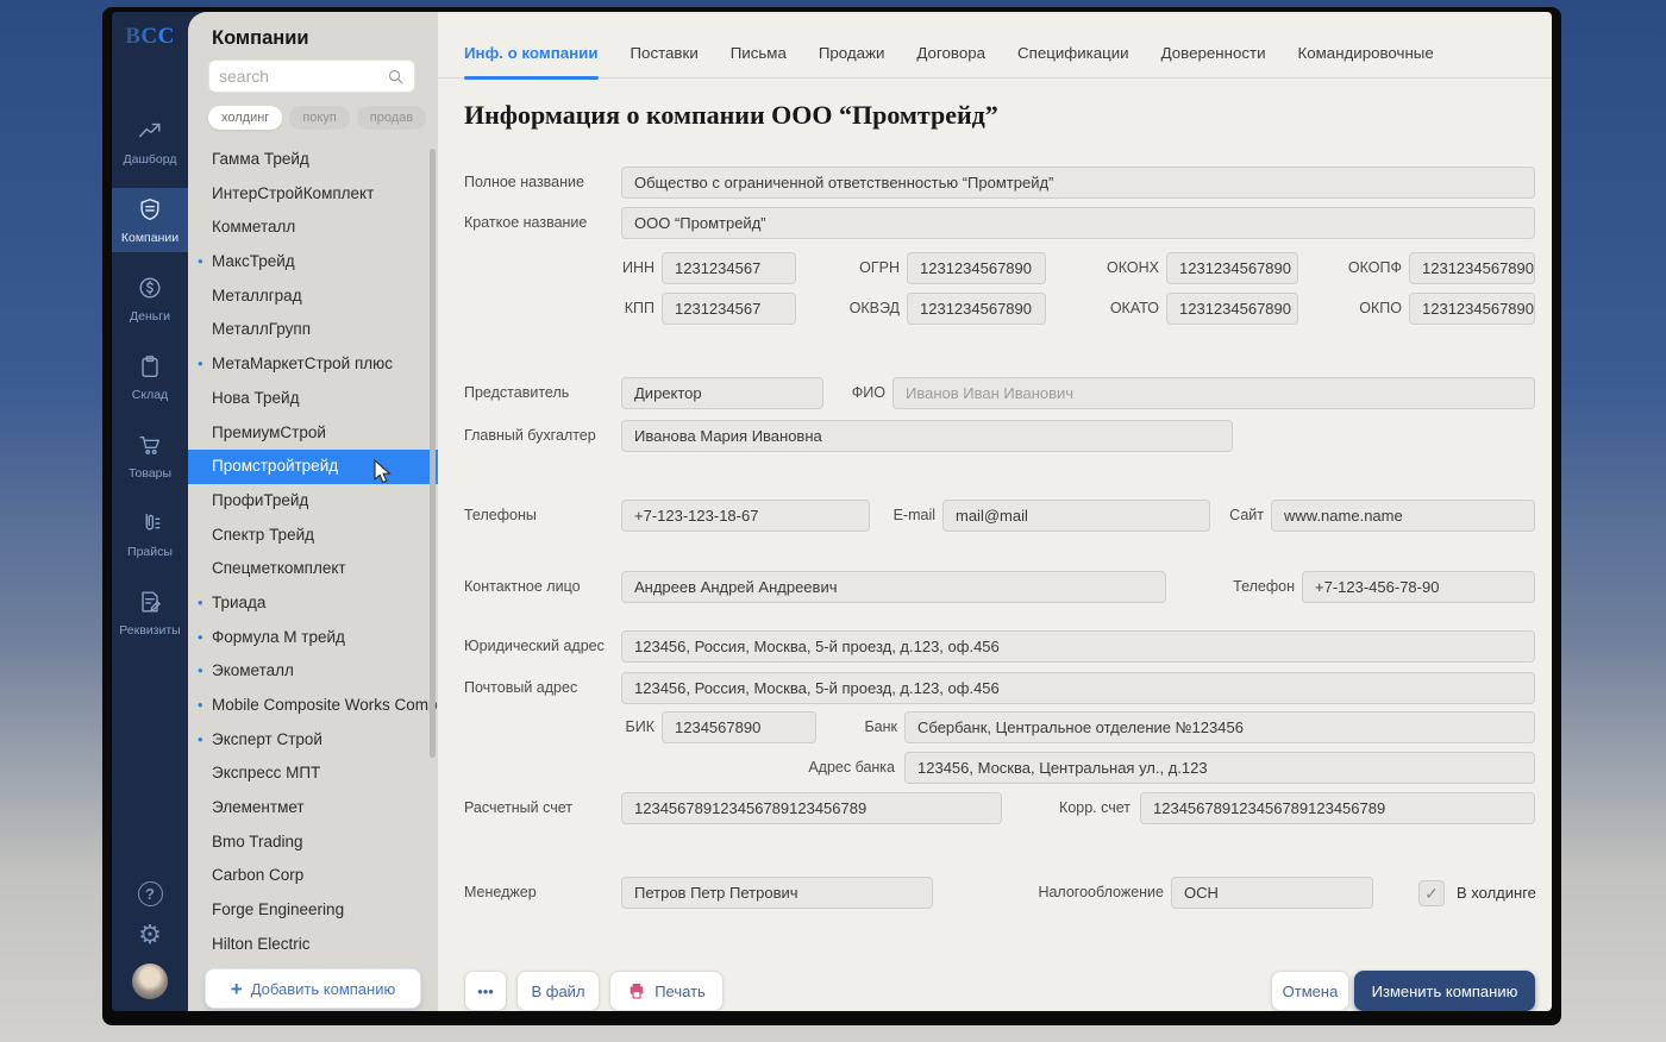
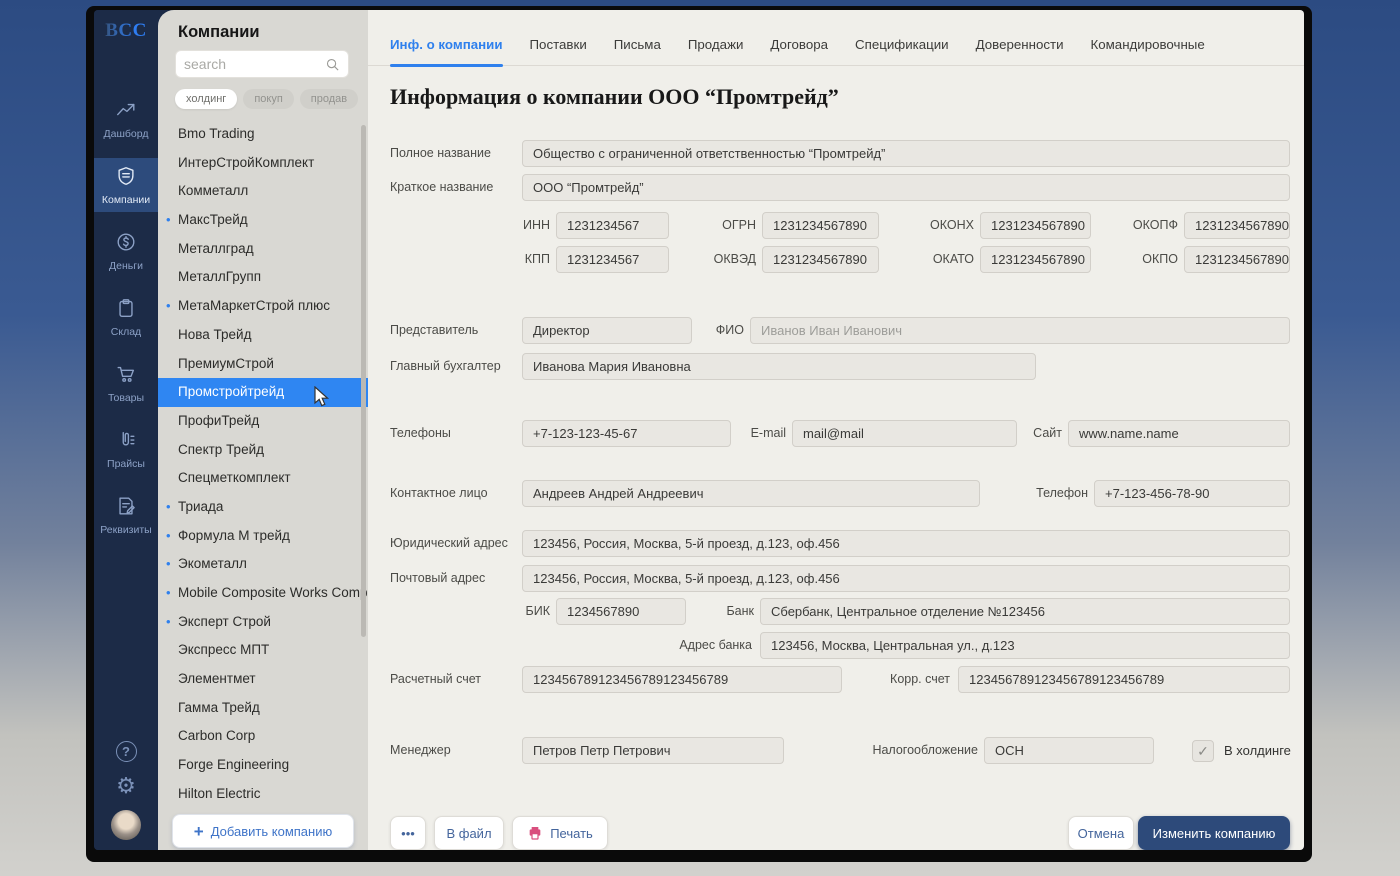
  BCC
  Дашборд
  Компании
  Деньги
  Склад
  Товары
  Прайсы
  Реквизиты
  ?
  ⚙
  Компании
  search
  холдинг
  покуп
  продав
- Гамма Трейд
+ Bmo Trading
  ИнтерСтройКомплект
  Комметалл
  •
  МаксТрейд
  Металлград
  МеталлГрупп
  •
  МетаМаркетСтрой плюс
  Нова Трейд
  ПремиумСтрой
  Промстройтрейд
  ПрофиТрейд
  Спектр Трейд
  Спецметкомплект
  •
  Триада
  •
  Формула М трейд
  •
  Экометалл
  •
  Mobile Composite Works Com
  •
  Эксперт Строй
  Экспресс МПТ
  Элементмет
- Bmo Trading
+ Гамма Трейд
  Carbon Corp
  Forge Engineering
  Hilton Electric
  +
  Добавить компанию
  Инф. о компании
  Поставки
  Письма
  Продажи
  Договора
  Спецификации
  Доверенности
  Командировочные
  Информация о компании ООО “Промтрейд”
  Полное название
  Общество с ограниченной ответственностью “Промтрейд”
  Краткое название
  ООО “Промтрейд”
  ИНН
  1231234567
  ОГРН
  1231234567890
  ОКОНХ
  1231234567890
  ОКОПФ
  1231234567890
  КПП
  1231234567
  ОКВЭД
  1231234567890
  ОКАТО
  1231234567890
  ОКПО
  1231234567890
  Представитель
  Директор
  ФИО
  Иванов Иван Иванович
  Главный бухгалтер
  Иванова Мария Ивановна
  Телефоны
- +7-123-123-18-67
+ +7-123-123-45-67
  E-mail
  mail@mail
  Сайт
  www.name.name
  Контактное лицо
  Андреев Андрей Андреевич
  Телефон
  +7-123-456-78-90
  Юридический адрес
  123456, Россия, Москва, 5-й проезд, д.123, оф.456
  Почтовый адрес
  123456, Россия, Москва, 5-й проезд, д.123, оф.456
  БИК
  1234567890
  Банк
  Сбербанк, Центральное отделение №123456
  Адрес банка
  123456, Москва, Центральная ул., д.123
  Расчетный счет
  123456789123456789123456789
  Корр. счет
  123456789123456789123456789
  Менеджер
  Петров Петр Петрович
  Налогообложение
  ОСН
  ✓
  В холдинге
  •••
  В файл
  Печать
  Отмена
  Изменить компанию
